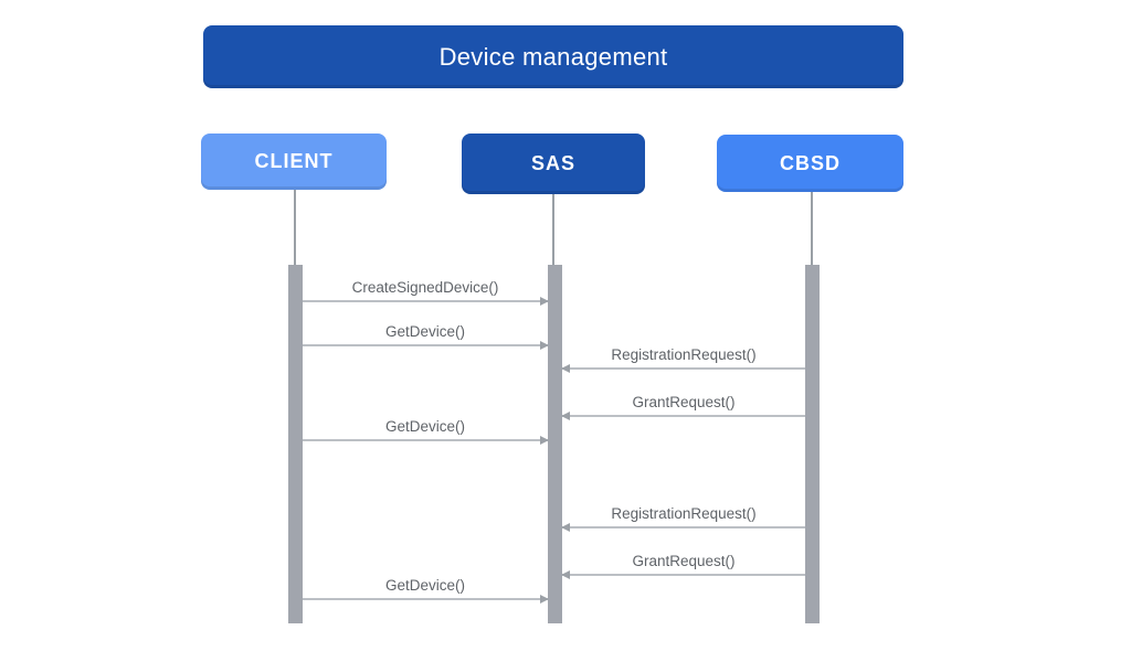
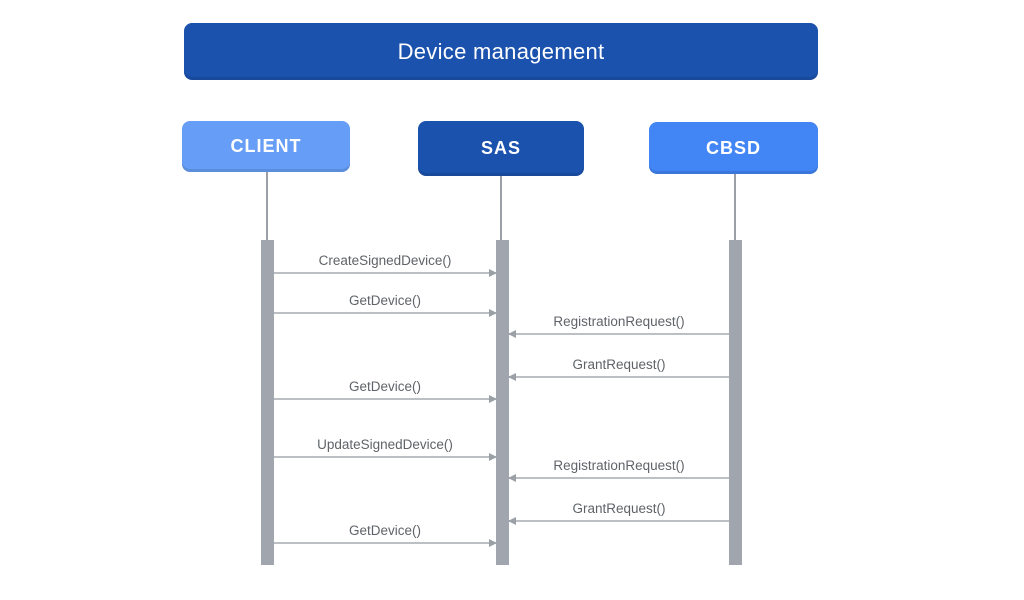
  Device management
  CLIENT
  SAS
  CBSD
  CreateSignedDevice()
  GetDevice()
  RegistrationRequest()
  GrantRequest()
  GetDevice()
+ UpdateSignedDevice()
  RegistrationRequest()
  GrantRequest()
  GetDevice()
